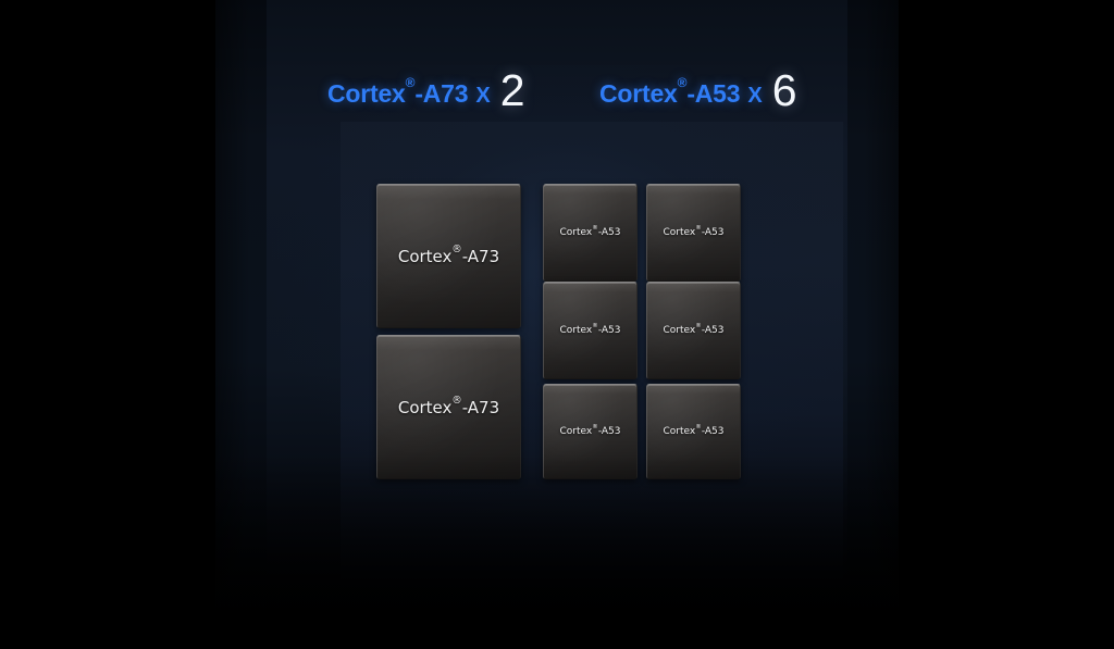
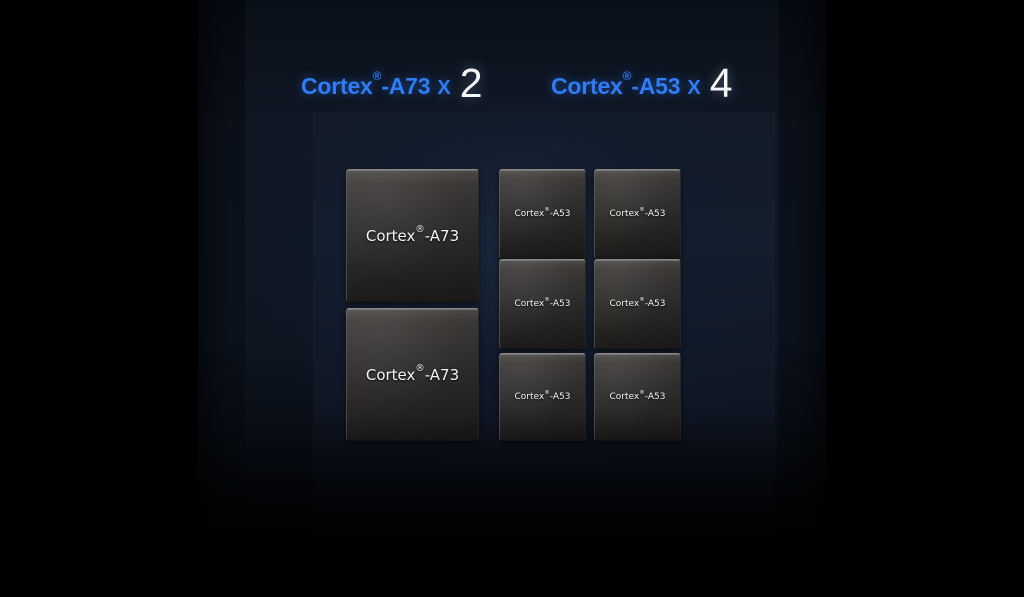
  Cortex®-A73
  X
  2
  Cortex®-A53
  X
- 6
+ 4
  Cortex®-A73
  Cortex®-A73
  Cortex -A53
  Cortex -A53
  Cortex -A53
  Cortex -A53
  Cortex -A53
  Cortex -A53
